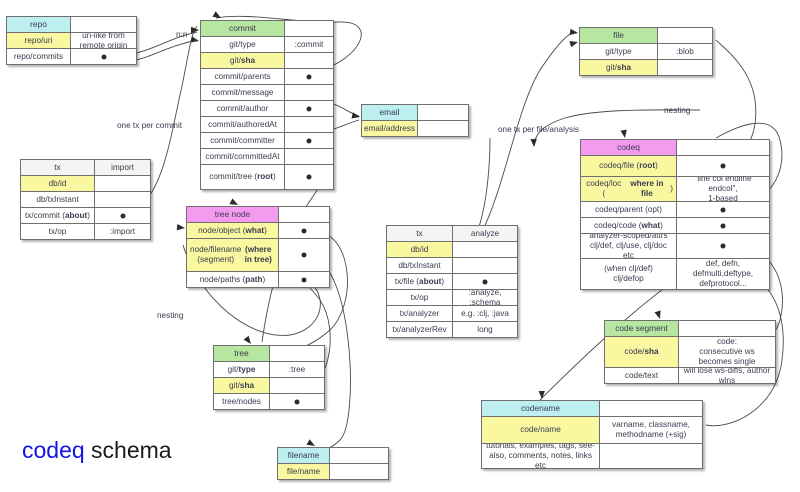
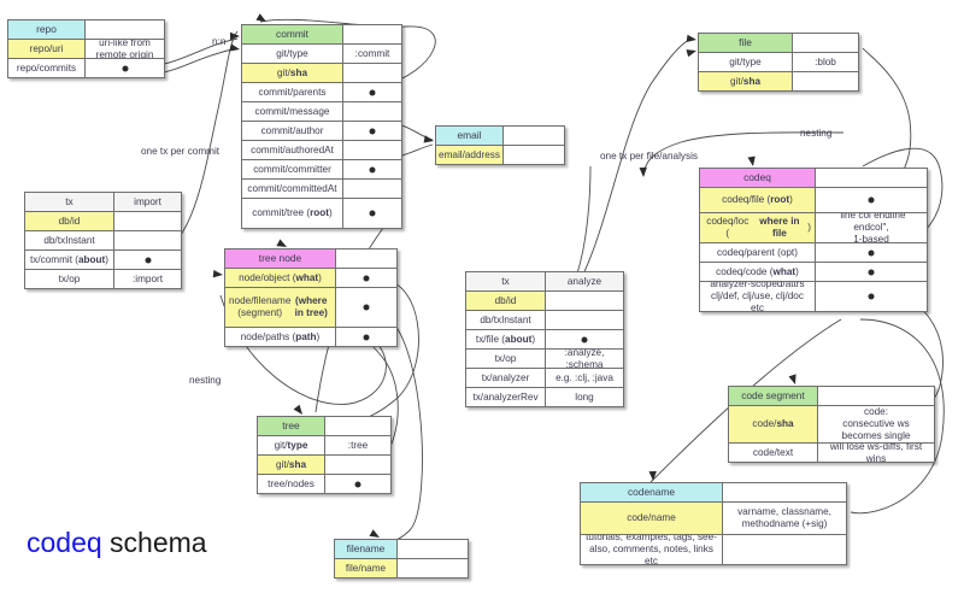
  repo
  repo/uri
  uri-like from remote origin
  repo/commits
  commit
  git/type
  :commit
  git/
  sha
  commit/parents
  commit/message
  commit/author
  commit/authoredAt
  commit/committer
  commit/committedAt
  commit/tree (
  root
  )
  email
  email/address
  file
  git/type
  :blob
  git/
  sha
  tx
  import
  db/id
  db/txInstant
  tx/commit (
  about
  )
  tx/op
  :import
  tree node
  node/object (
  what
  )
  node/filename
  (segment)
  (where in tree)
  node/paths (
  path
  )
  tx
  analyze
  db/id
  db/txInstant
  tx/file (
  about
  )
  tx/op
  :analyze, :schema
  tx/analyzer
  e.g. :clj, :java
  tx/analyzerRev
  long
  codeq
  codeq/file (
  root
  )
  codeq/loc (
  where in file
  )
  "line col endline endcol",
  1-based
  codeq/parent (opt)
  codeq/code (
  what
  )
  analyzer-scoped/attrs
  clj/def, clj/use, clj/doc etc
- (when clj/def)
- clj/defop
- def, defn,
- defmulti,deftype,
- defprotocol...
  code segment
  code/
  sha
  consecutive ws becomes single
  code/text
- will lose ws-diffs, author wins
+ will lose ws-diffs, first wins
  tree
  git/
  type
  :tree
  git/
  sha
  tree/nodes
  codename
  code/name
  varname, classname,
  methodname (+sig)
  tutorials, examples, tags, see-
  also, comments, notes, links etc
  filename
  file/name
  n:n
  one tx per commit
  nesting
  one tx per file/analysis
  nesting
  codeq schema
